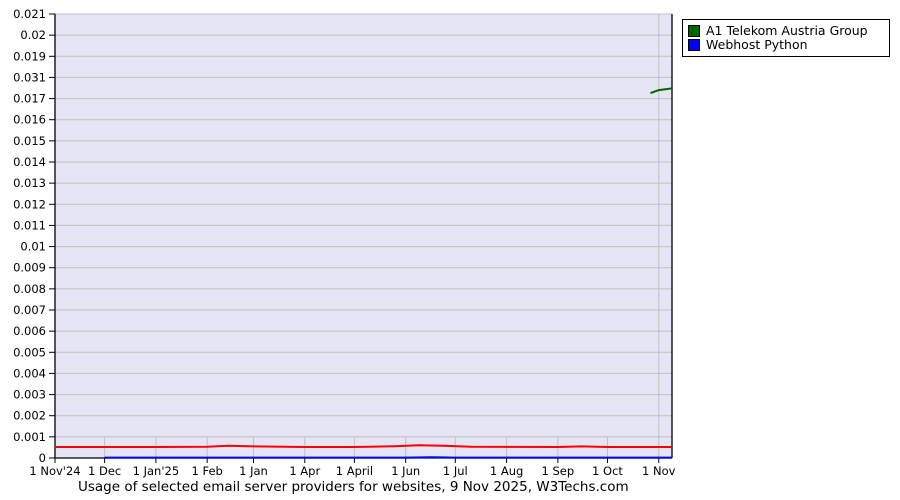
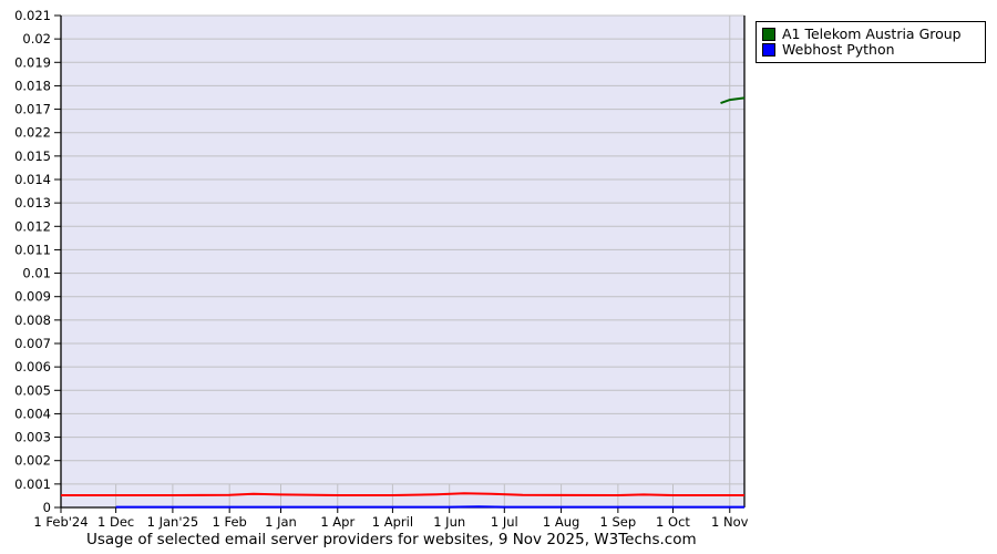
  0
  0.001
  0.002
  0.003
  0.004
  0.005
  0.006
  0.007
  0.008
  0.009
  0.01
  0.011
  0.012
  0.013
  0.014
  0.015
- 0.016
+ 0.022
  0.017
- 0.031
+ 0.018
  0.019
  0.02
  0.021
- 1 Nov'24
+ 1 Feb'24
  1 Dec
  1 Jan'25
  1 Feb
  1 Jan
  1 Apr
  1 April
  1 Jun
  1 Jul
  1 Aug
  1 Sep
  1 Oct
  1 Nov
  A1 Telekom Austria Group
  Webhost Python
  Usage of selected email server providers for websites, 9 Nov 2025, W3Techs.com
